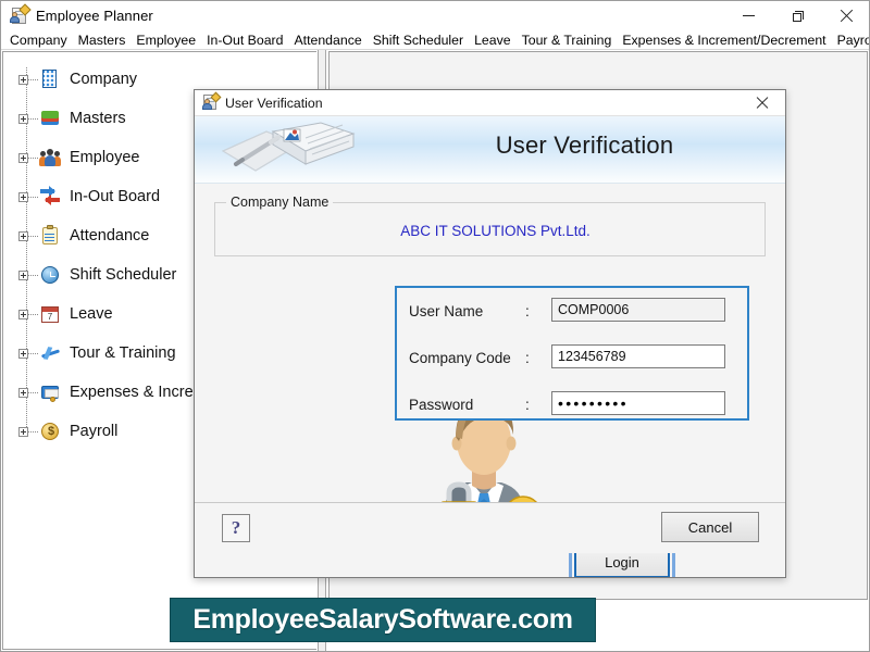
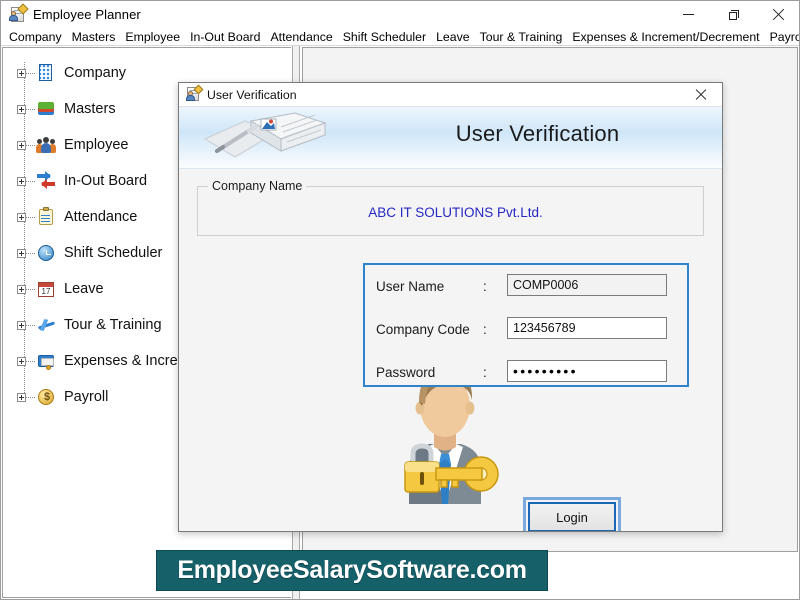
  Employee Planner
  Company
  Masters
  Employee
  In-Out Board
  Attendance
  Shift Scheduler
  Leave
  Tour & Training
  Expenses & Increment/Decrement
  Payro
  Company
  Masters
  Employee
  In-Out Board
  Attendance
  Shift Scheduler
- 7
+ 17
  Leave
  Tour & Training
  Payroll
  User Verification
  User Verification
  Company Name
  ABC IT SOLUTIONS Pvt.Ltd.
  User Name
  :
  COMP0006
  Company Code
  :
  123456789
  Password
  :
  •••••••••
  Login
- ?
- Cancel
  EmployeeSalarySoftware.com
